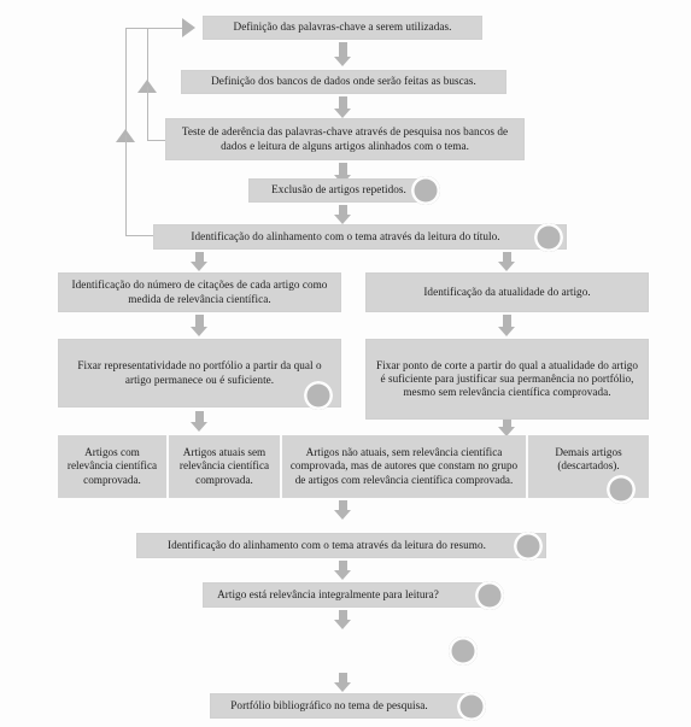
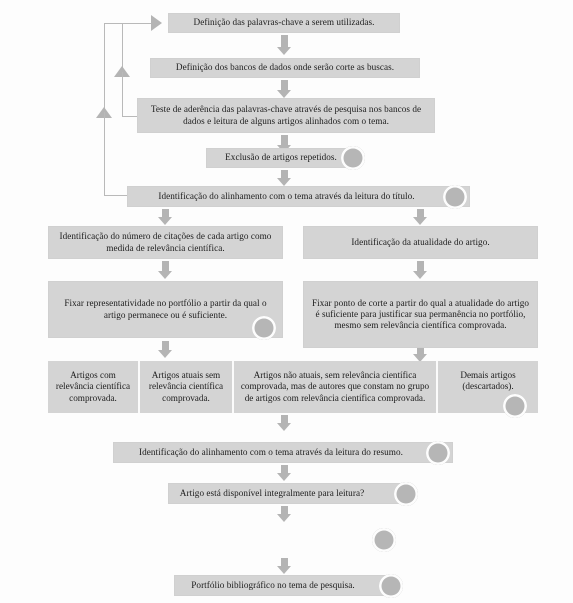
  Definição das palavras-chave a serem utilizadas.
- Definição dos bancos de dados onde serão feitas as buscas.
+ Definição dos bancos de dados onde serão corte as buscas.
  Teste de aderência das palavras-chave através de pesquisa nos bancos de dados e leitura de alguns artigos alinhados com o tema.
  Exclusão de artigos repetidos.
  Identificação do alinhamento com o tema através da leitura do título.
  Identificação do número de citações de cada artigo como medida de relevância científica.
  Identificação da atualidade do artigo.
  Fixar representatividade no portfólio a partir da qual o artigo permanece ou é suficiente.
  Fixar ponto de corte a partir do qual a atualidade do artigo é suficiente para justificar sua permanência no portfólio, mesmo sem relevância científica comprovada.
  Artigos com relevância científica comprovada.
  Artigos atuais sem relevância científica comprovada.
  Artigos não atuais, sem relevância científica comprovada, mas de autores que constam no grupo de artigos com relevância científica comprovada.
  Demais artigos (descartados).
  Identificação do alinhamento com o tema através da leitura do resumo.
- Artigo está relevância integralmente para leitura?
+ Artigo está disponível integralmente para leitura?
  Portfólio bibliográfico no tema de pesquisa.
